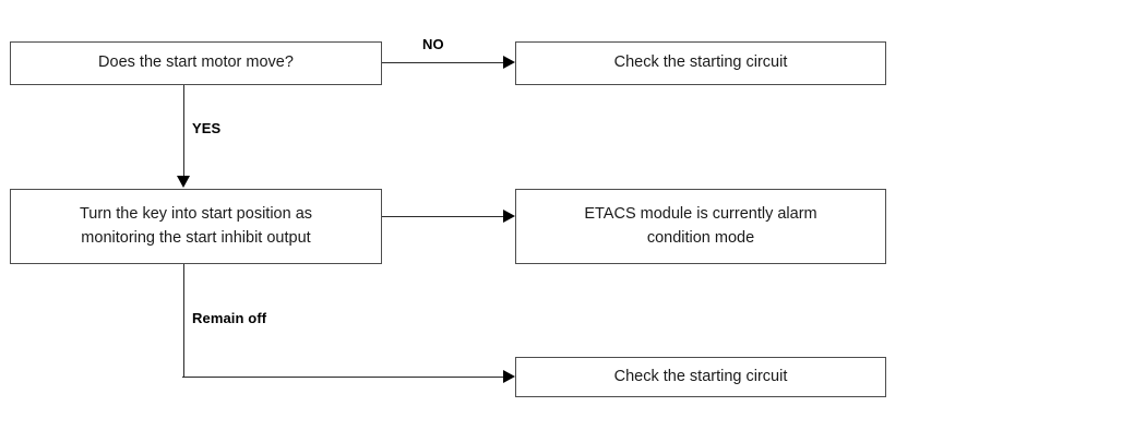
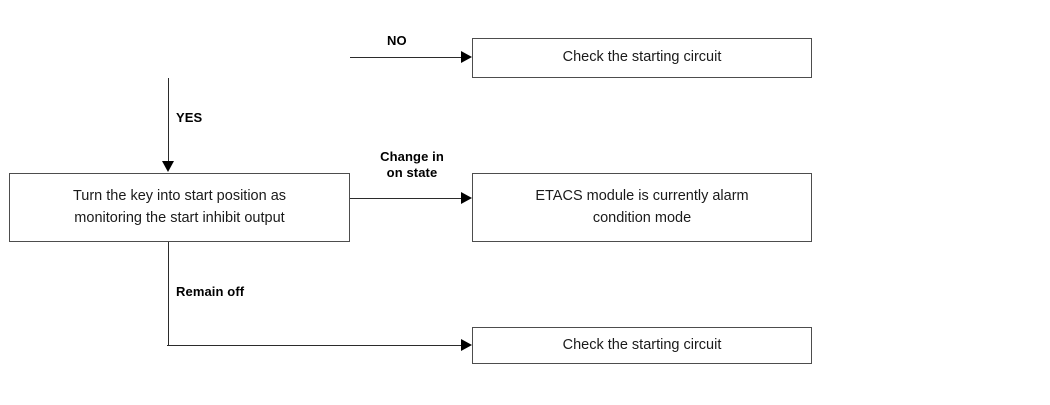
- Does the start motor move?
  NO
  Check the starting circuit
  YES
  Turn the key into start position as
  monitoring the start inhibit output
+ Change in
+ on state
  ETACS module is currently alarm
  condition mode
  Remain off
  Check the starting circuit
